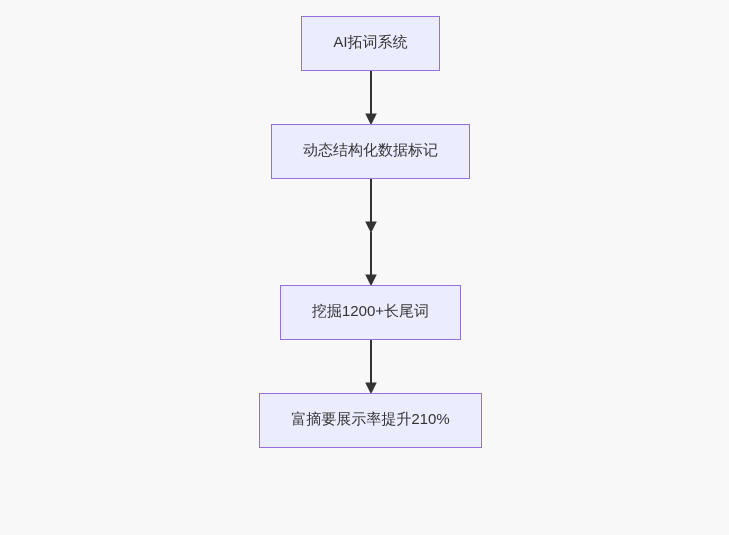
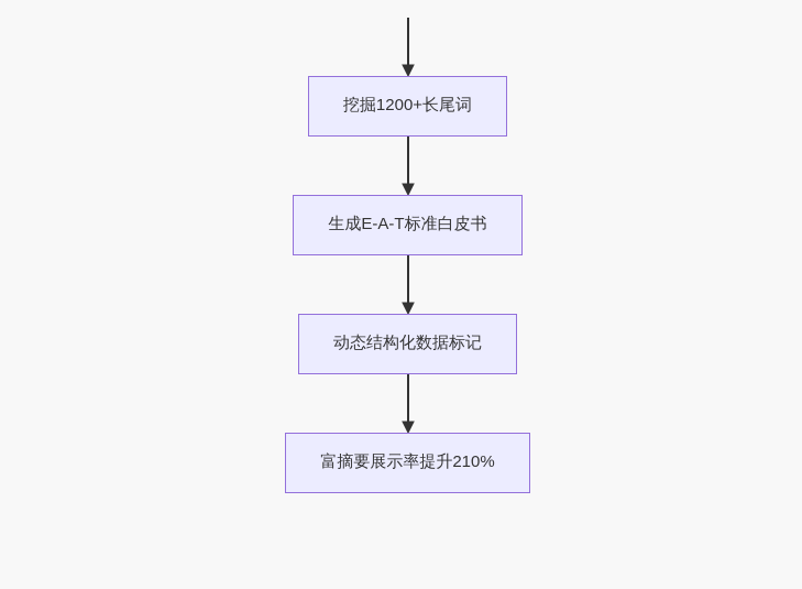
- AI拓词系统
- 动态结构化数据标记
+ 挖掘1200+长尾词
+ 生成E-A-T标准白皮书
- 挖掘1200+长尾词
+ 动态结构化数据标记
  富摘要展示率提升210%
